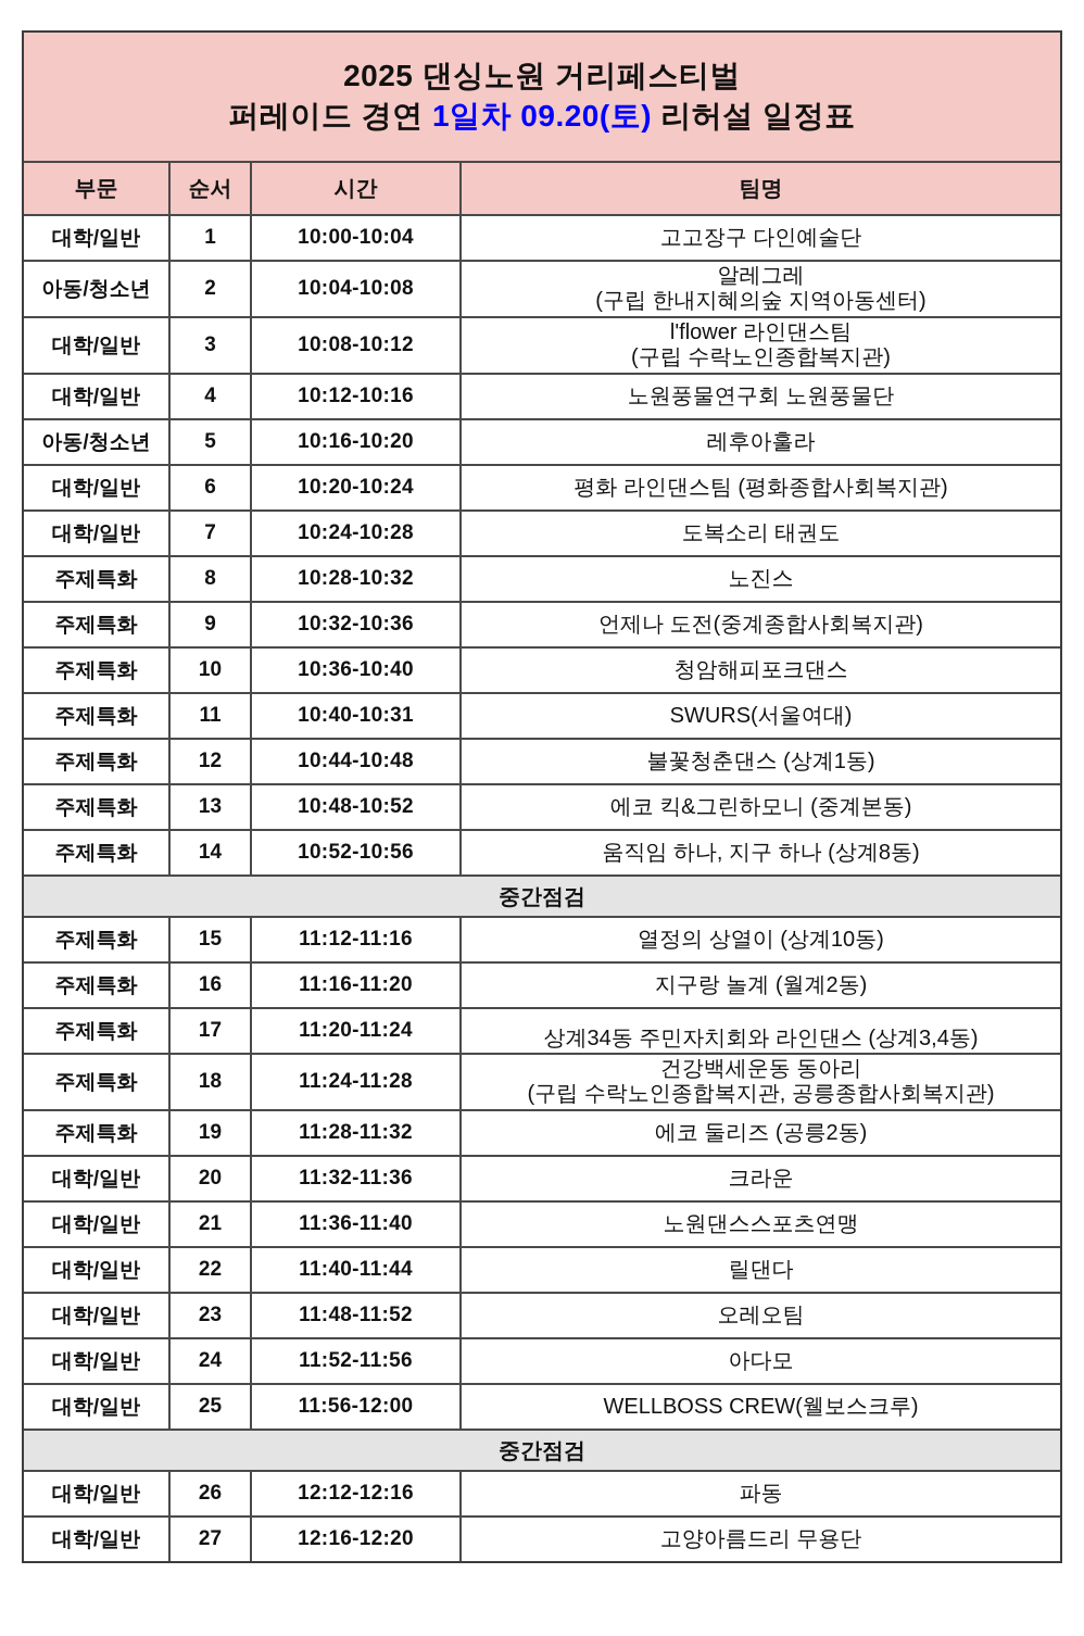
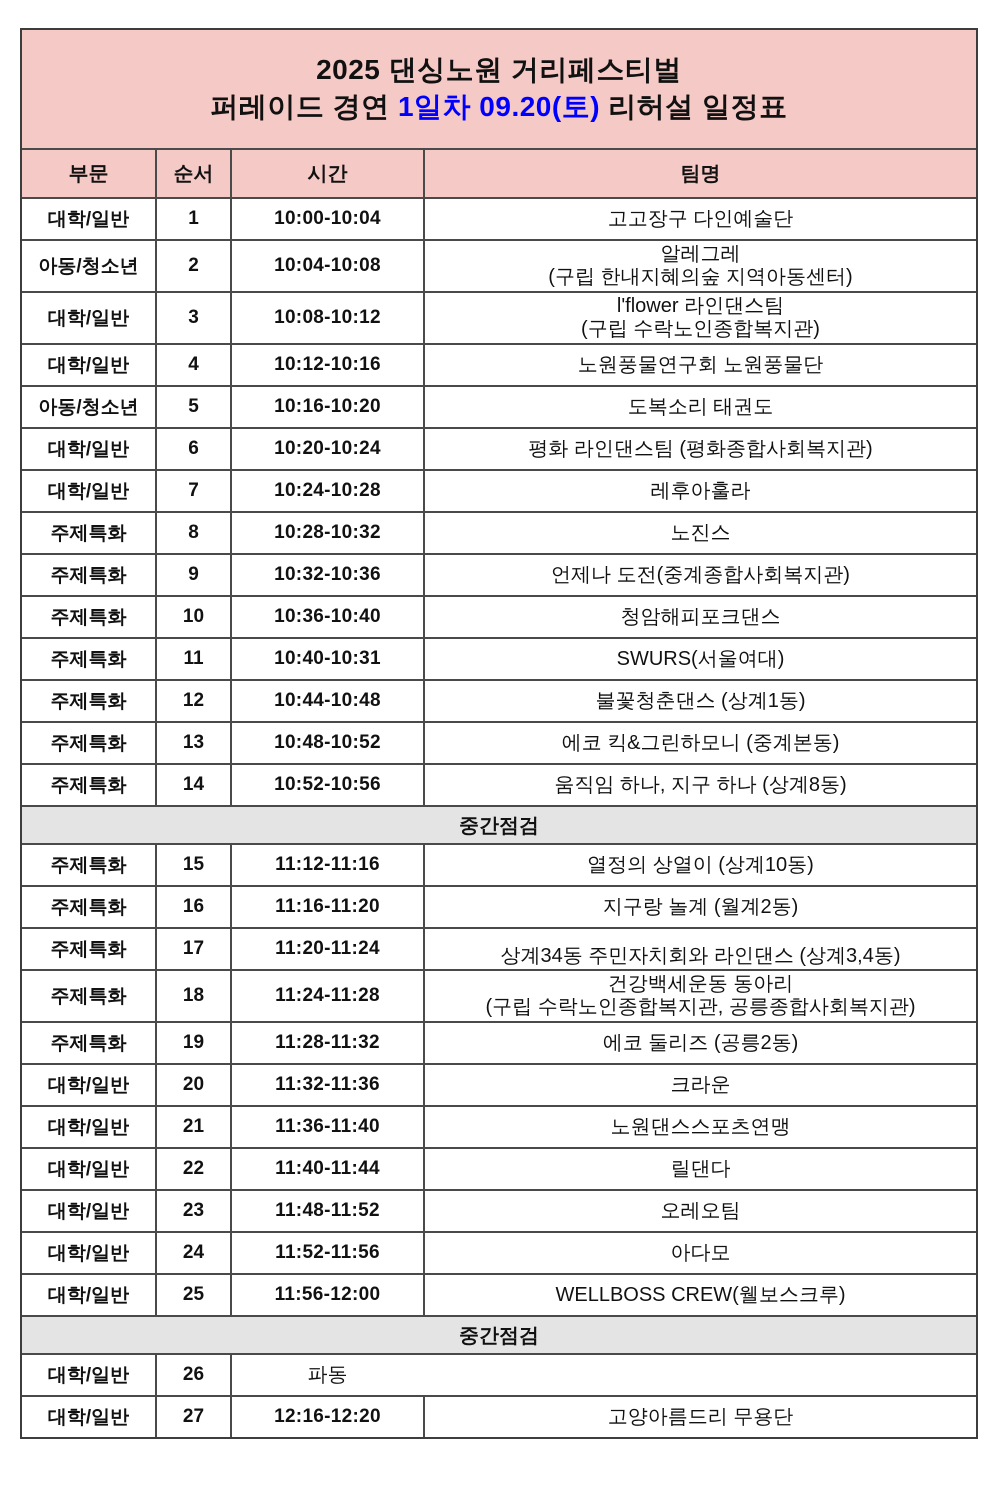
  2025 댄싱노원 거리페스티벌
  퍼레이드 경연 1일차 09.20(토) 리허설 일정표
  부문
  순서
  시간
  팀명
  대학/일반
  1
  10:00-10:04
  고고장구 다인예술단
  아동/청소년
  2
  10:04-10:08
  알레그레
  (구립 한내지혜의숲 지역아동센터)
  대학/일반
  3
  10:08-10:12
  l'flower 라인댄스팀
  (구립 수락노인종합복지관)
  대학/일반
  4
  10:12-10:16
  노원풍물연구회 노원풍물단
  아동/청소년
  5
  10:16-10:20
- 레후아훌라
+ 도복소리 태권도
  대학/일반
  6
  10:20-10:24
  평화 라인댄스팀 (평화종합사회복지관)
  대학/일반
  7
  10:24-10:28
- 도복소리 태권도
+ 레후아훌라
  주제특화
  8
  10:28-10:32
  노진스
  주제특화
  9
  10:32-10:36
  언제나 도전(중계종합사회복지관)
  주제특화
  10
  10:36-10:40
  청암해피포크댄스
  주제특화
  11
  10:40-10:31
  SWURS(서울여대)
  주제특화
  12
  10:44-10:48
  불꽃청춘댄스 (상계1동)
  주제특화
  13
  10:48-10:52
  에코 킥&그린하모니 (중계본동)
  주제특화
  14
  10:52-10:56
  움직임 하나, 지구 하나 (상계8동)
  중간점검
  주제특화
  15
  11:12-11:16
  열정의 상열이 (상계10동)
  주제특화
  16
  11:16-11:20
  지구랑 놀계 (월계2동)
  주제특화
  17
  11:20-11:24
  상계34동 주민자치회와 라인댄스 (상계3,4동)
  주제특화
  18
  11:24-11:28
  건강백세운동 동아리
  (구립 수락노인종합복지관, 공릉종합사회복지관)
  주제특화
  19
  11:28-11:32
  에코 둘리즈 (공릉2동)
  대학/일반
  20
  11:32-11:36
  크라운
  대학/일반
  21
  11:36-11:40
  노원댄스스포츠연맹
  대학/일반
  22
  11:40-11:44
  릴댄다
  대학/일반
  23
  11:48-11:52
  오레오팀
  대학/일반
  24
  11:52-11:56
  아다모
  대학/일반
  25
  11:56-12:00
  WELLBOSS CREW(웰보스크루)
  중간점검
  대학/일반
  26
- 12:12-12:16
  파동
  대학/일반
  27
  12:16-12:20
  고양아름드리 무용단
